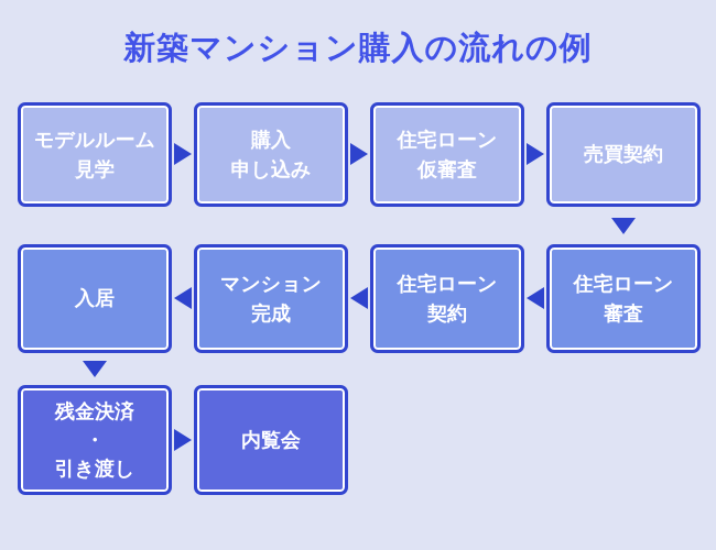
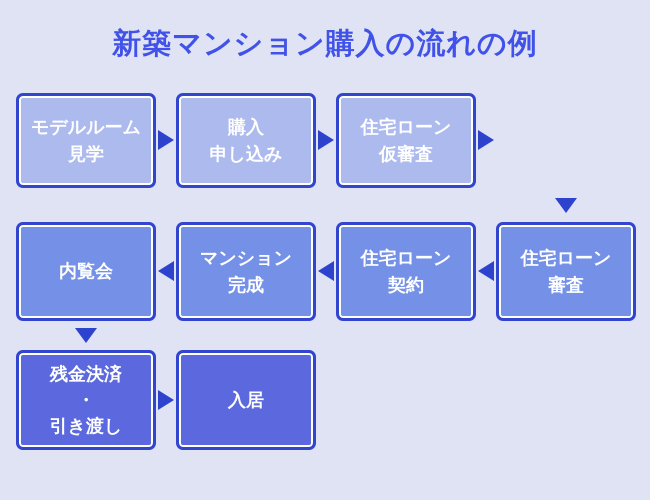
  新築マンション購入の流れの例
  モデルルーム
  見学
  購入
  申し込み
  住宅ローン
  仮審査
- 売買契約
  住宅ローン
  審査
  住宅ローン
  契約
  マンション
  完成
- 入居
+ 内覧会
  残金決済
  ・
  引き渡し
- 内覧会
+ 入居
